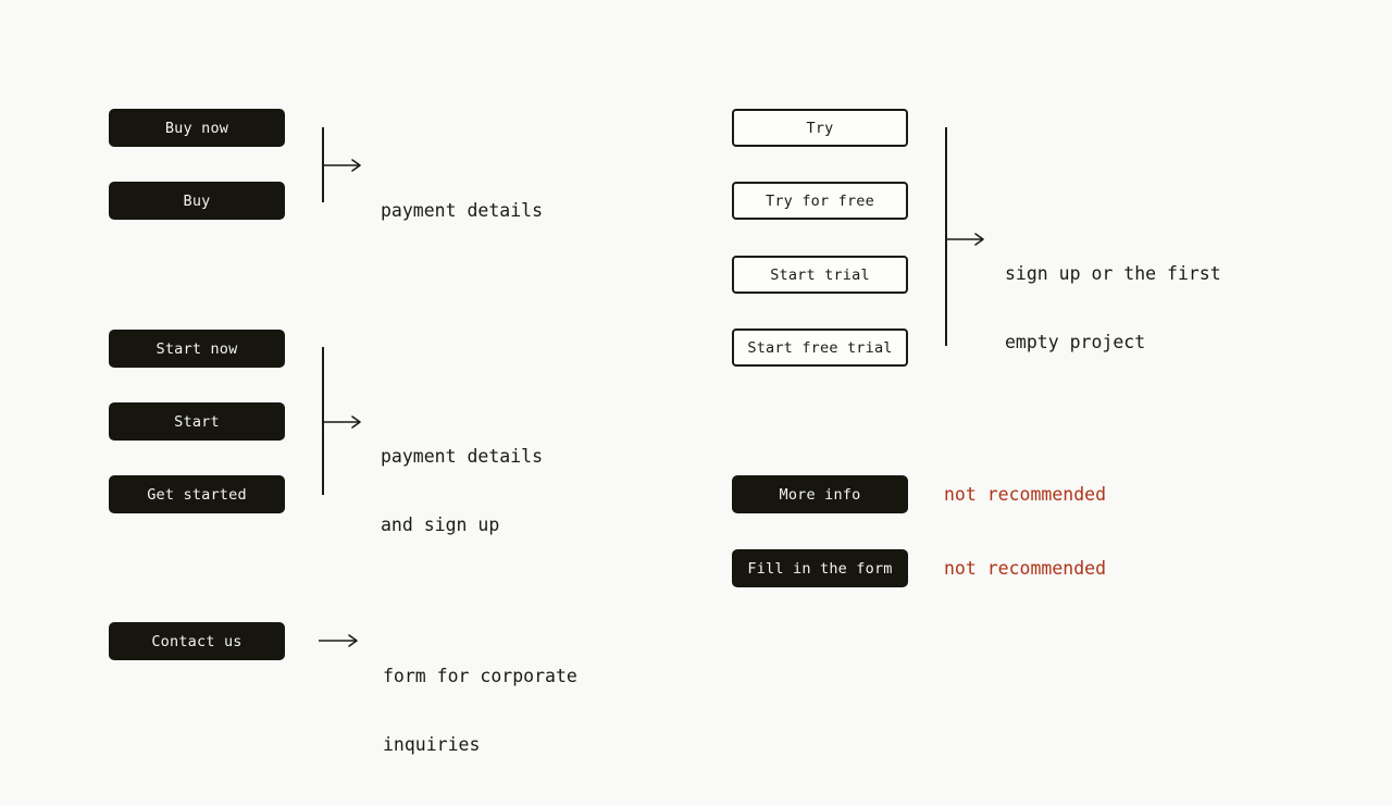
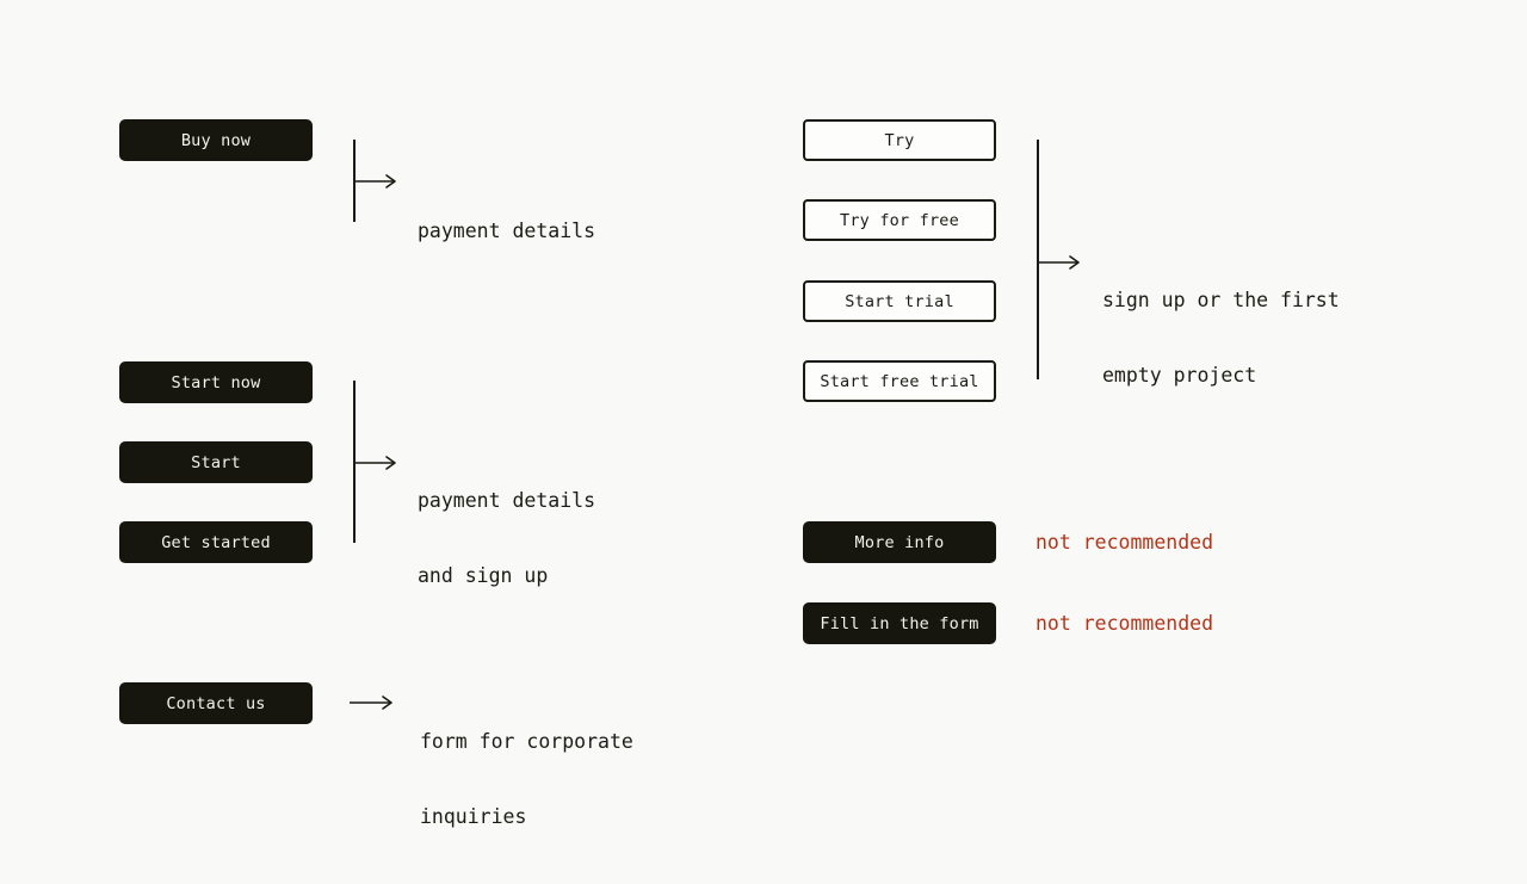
  Buy now
- Buy
  payment details
  Start now
  Start
  Get started
  payment details
  and sign up
  Contact us
  form for corporate
  inquiries
  Try
  Try for free
  Start trial
  Start free trial
  sign up or the first
  empty project
  More info
  not recommended
  Fill in the form
  not recommended
